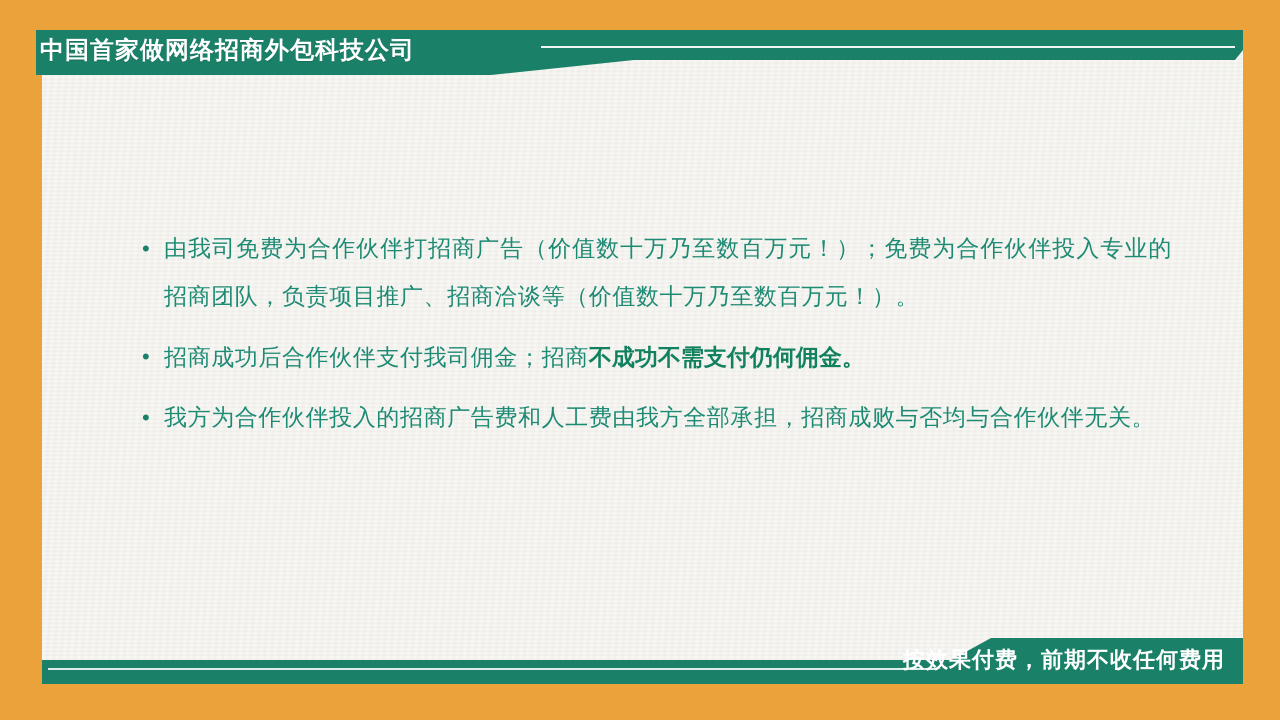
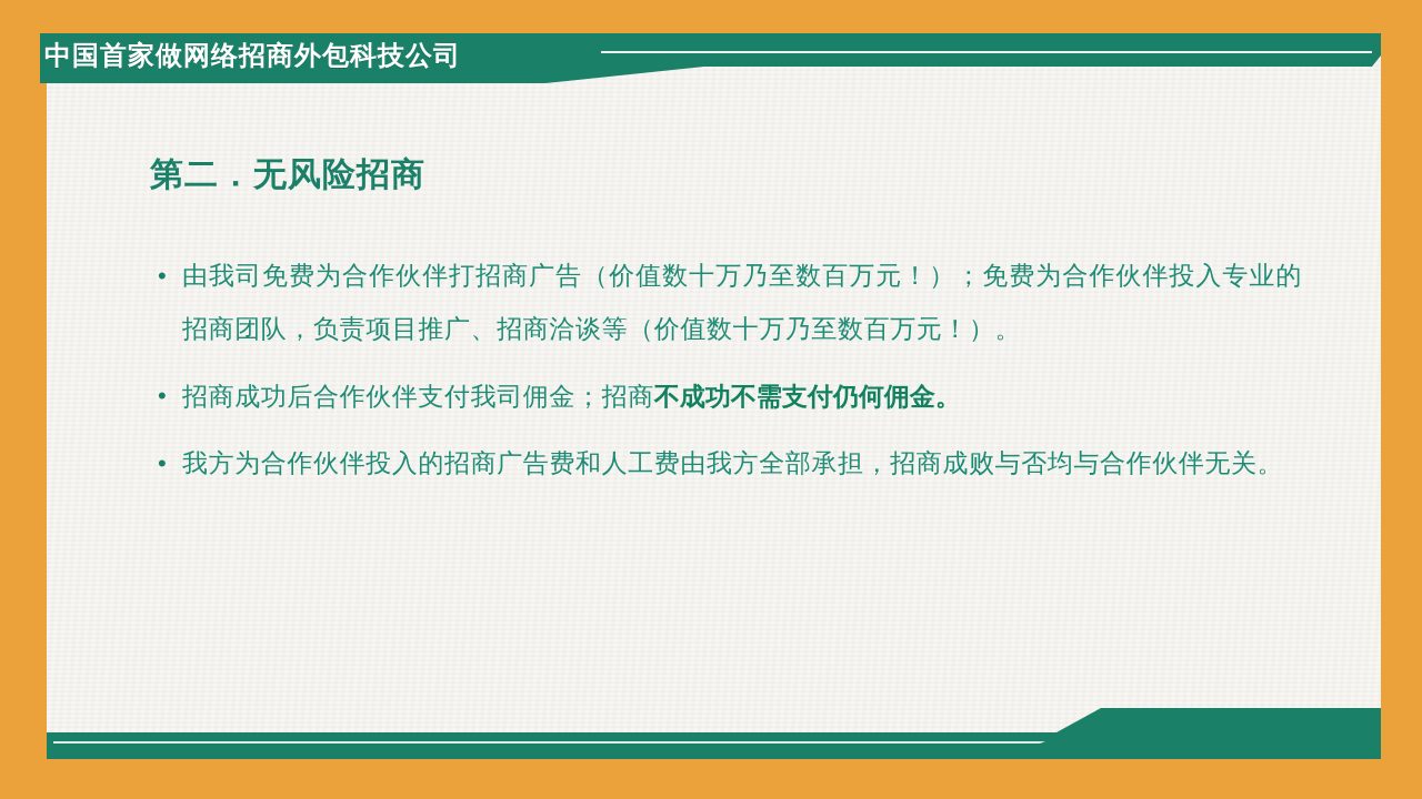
  中国首家做网络招商外包科技公司
+ 第二．无风险招商
  •
  由我司免费为合作伙伴打招商广告（价值数十万乃至数百万元！）；免费为合作伙伴投入专业的招商团队，负责项目推广、招商洽谈等（价值数十万乃至数百万元！）。
  •
  招商成功后合作伙伴支付我司佣金；招商不成功不需支付仍何佣金。
  •
  我方为合作伙伴投入的招商广告费和人工费由我方全部承担，招商成败与否均与合作伙伴无关。
- 按效果付费，前期不收任何费用
